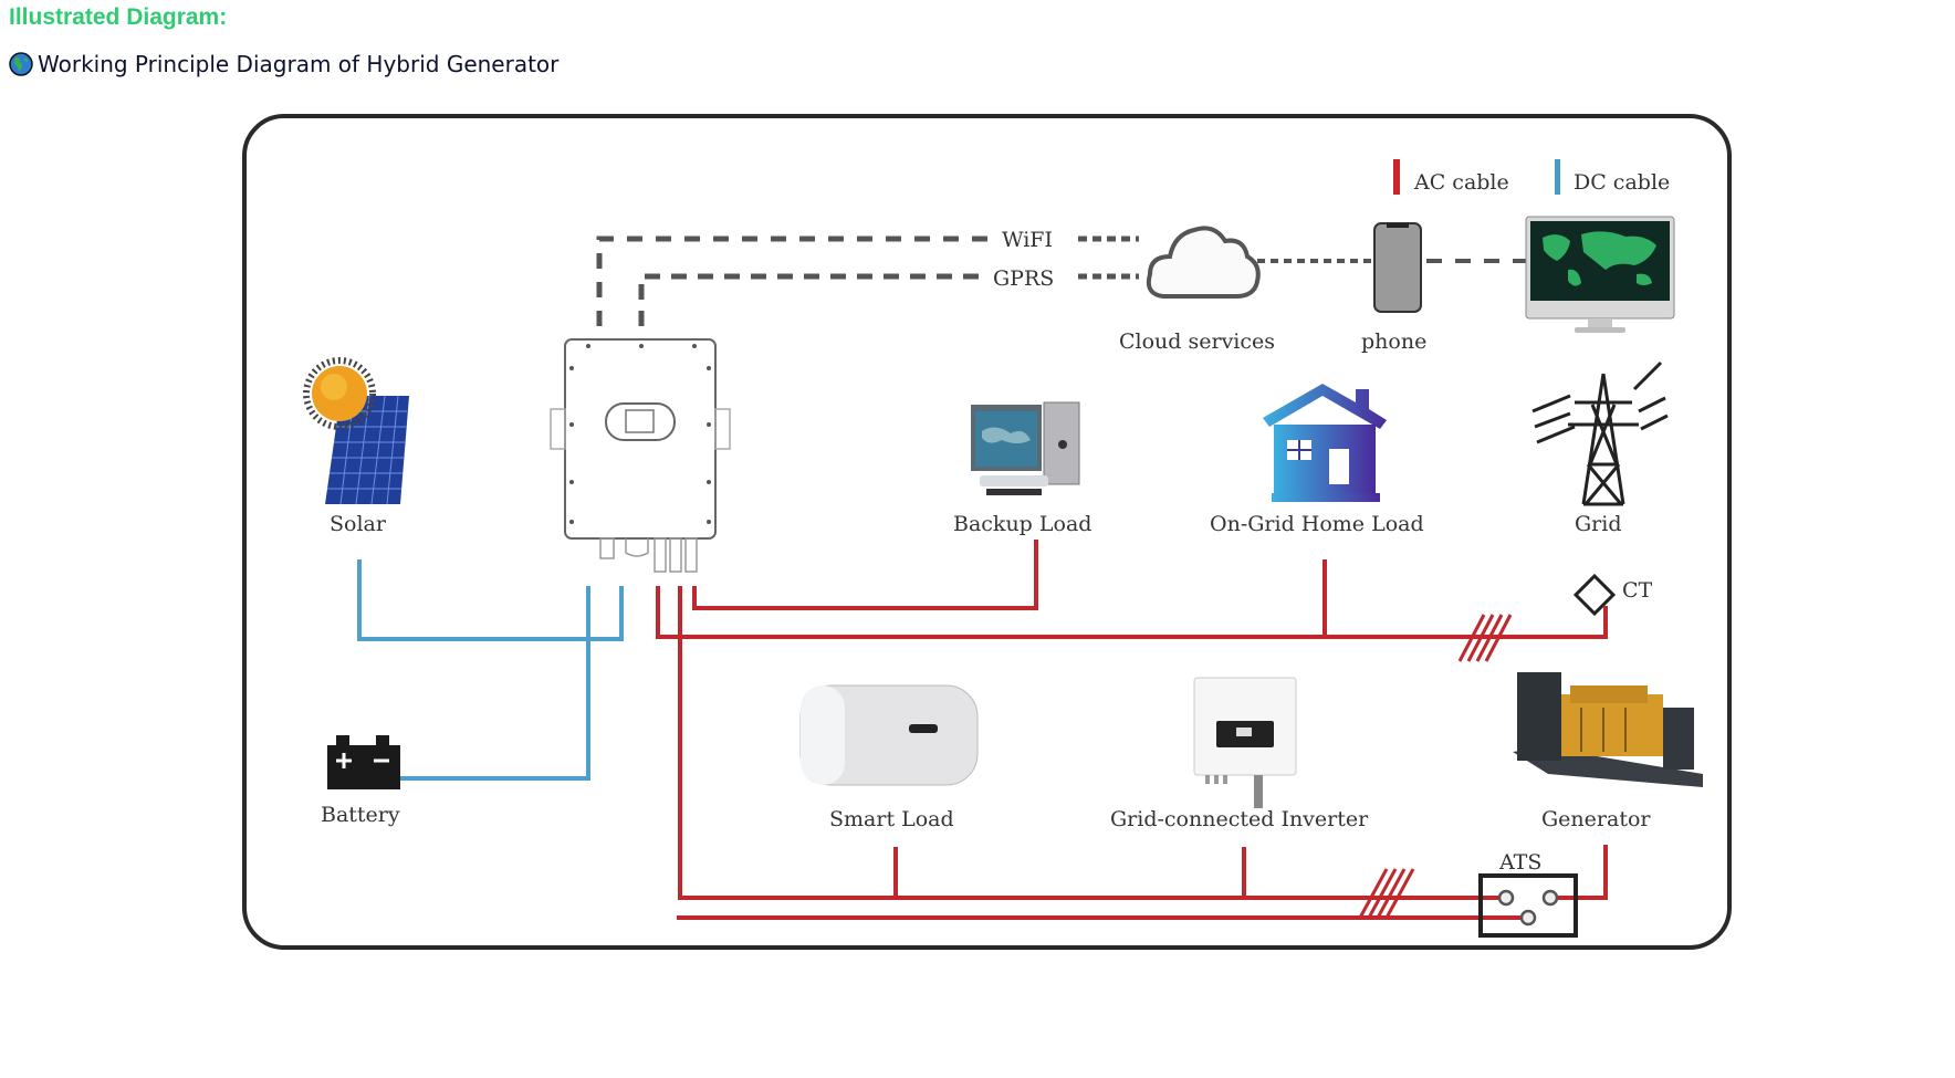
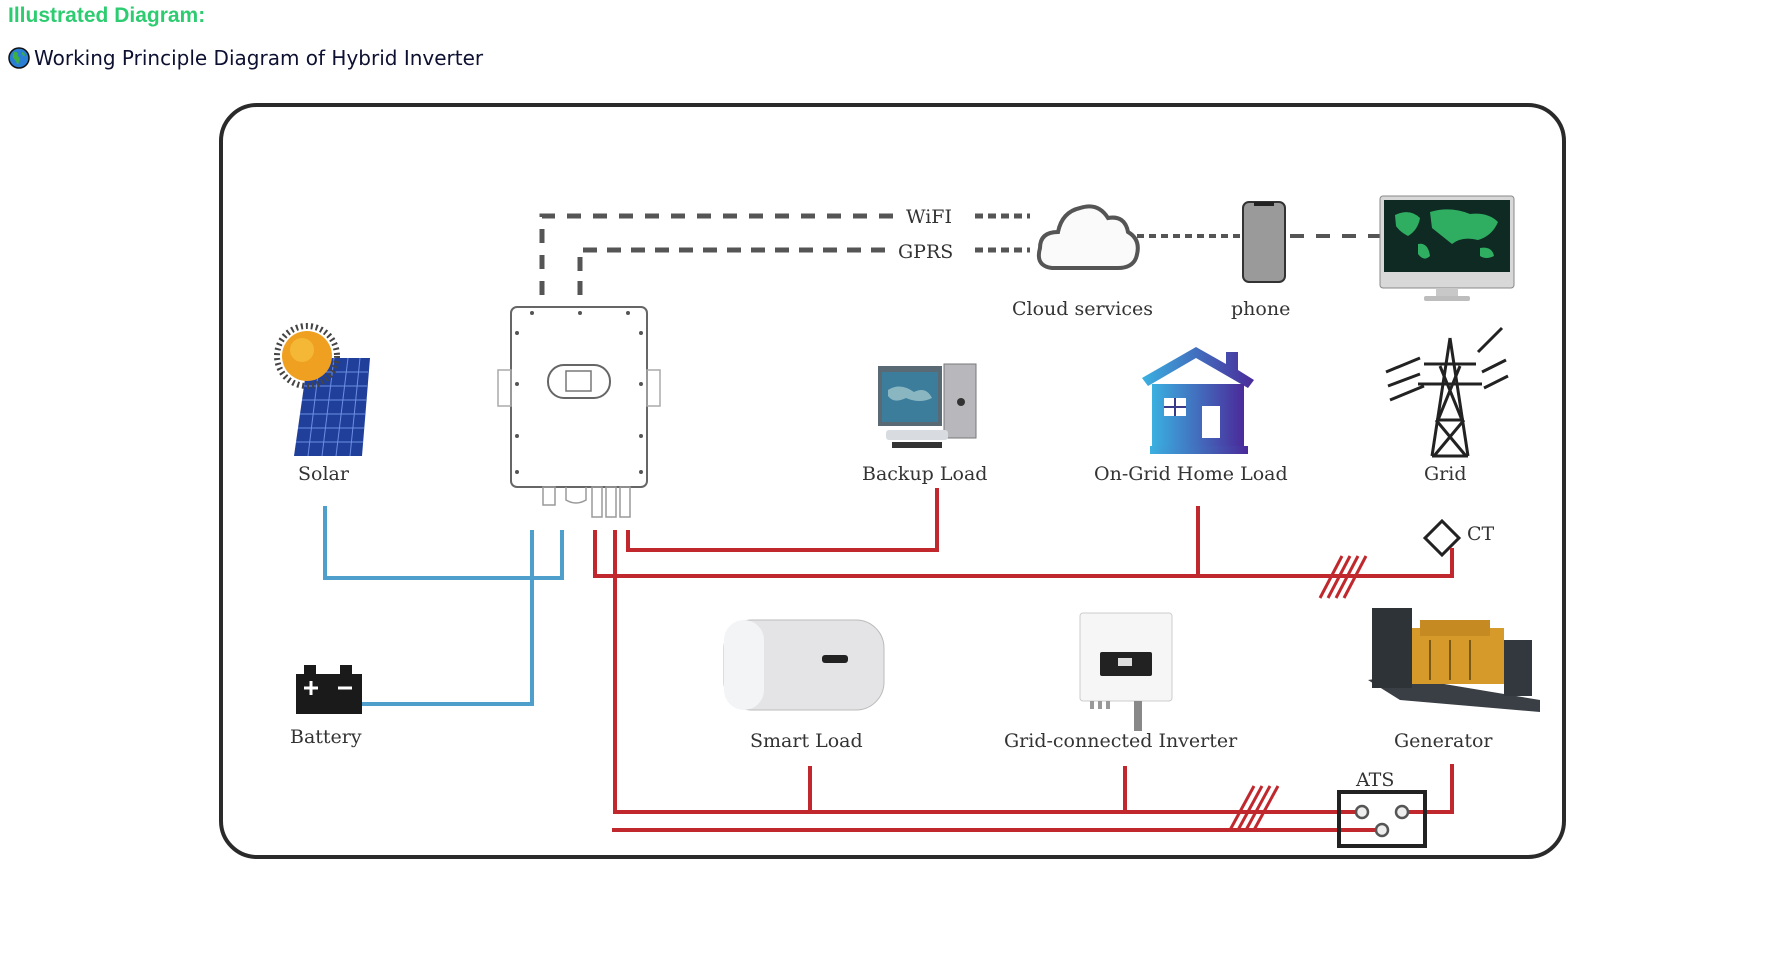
  Illustrated Diagram:
- Working Principle Diagram of Hybrid Generator
+ Working Principle Diagram of Hybrid Inverter
- AC cable
- DC cable
  WiFI
  GPRS
  Cloud services
  phone
  Solar
  Backup Load
  On-Grid Home Load
  Grid
  CT
  Battery
  Smart Load
  Grid-connected Inverter
  Generator
  ATS
